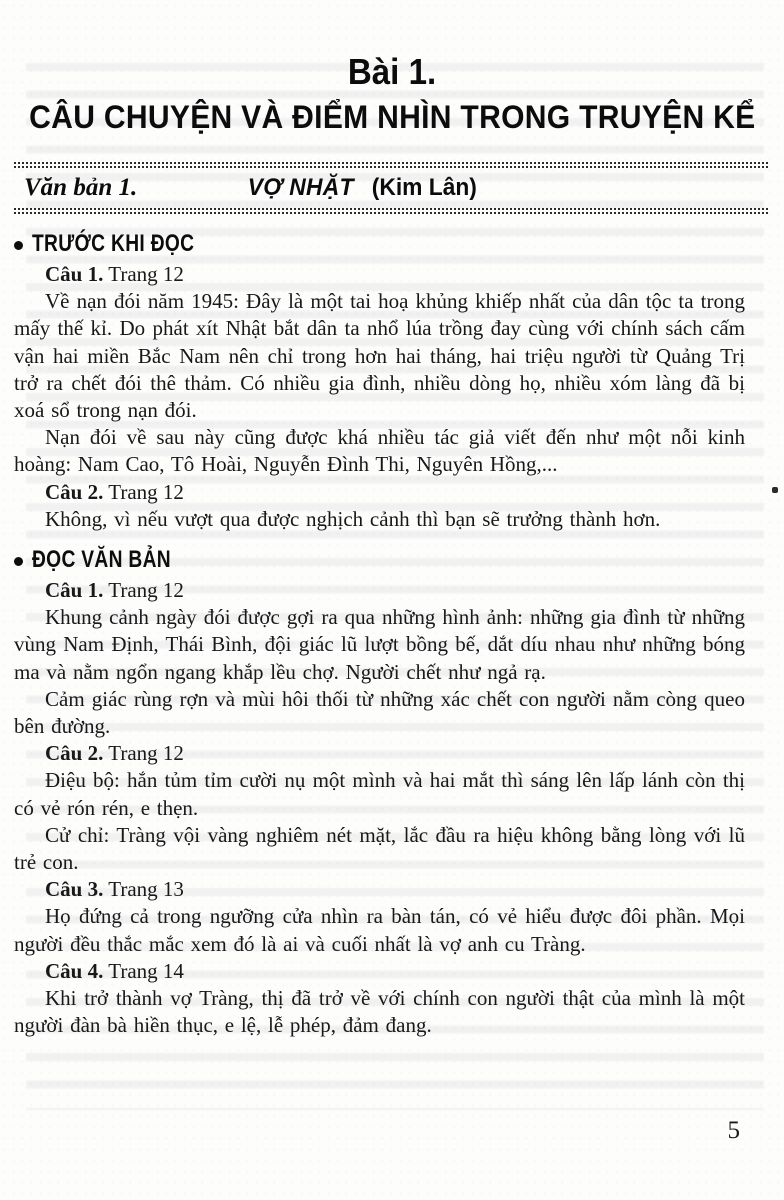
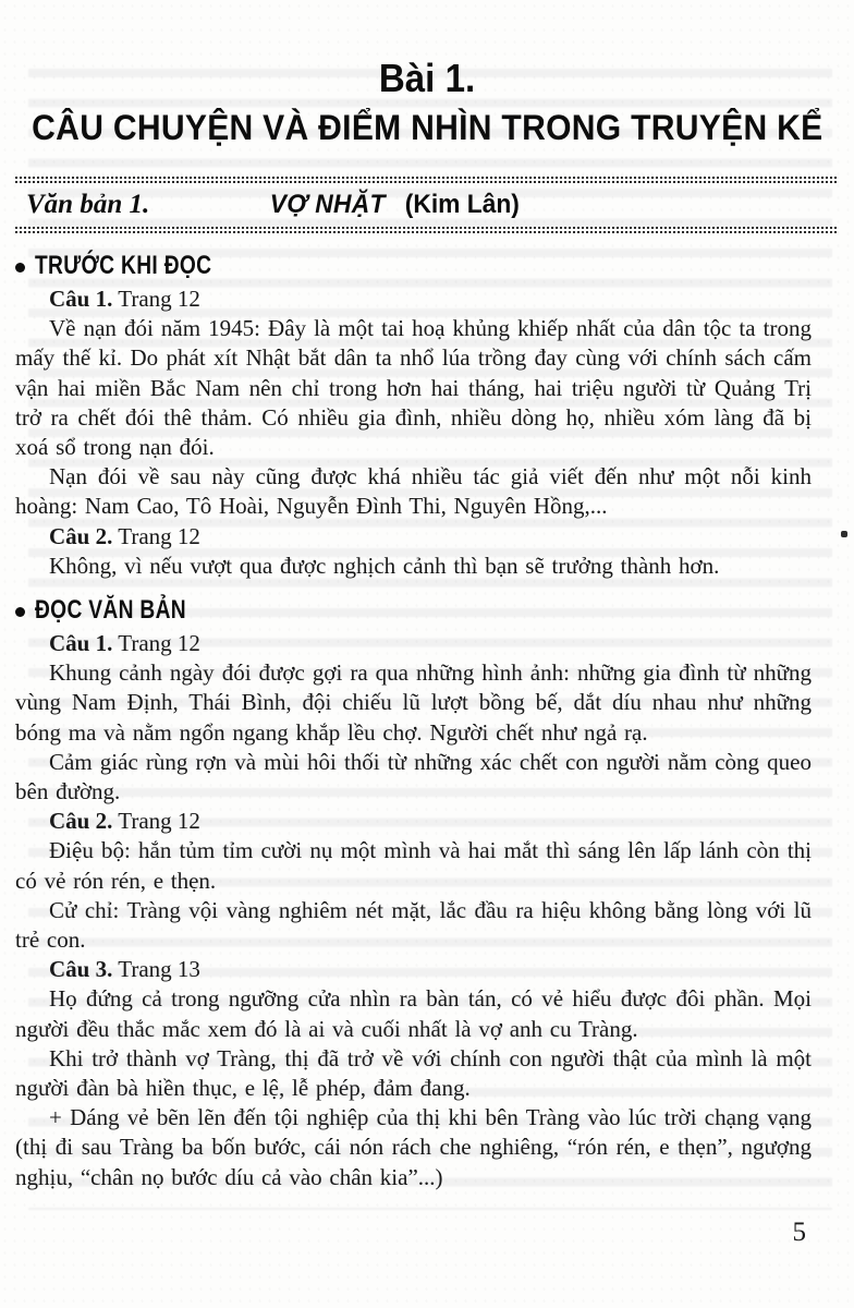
  Bài 1.
  CÂU CHUYỆN VÀ ĐIỂM NHÌN TRONG TRUYỆN KỂ
  Văn bản 1.
  VỢ NHẶT (Kim Lân)
  TRƯỚC KHI ĐỌC
  Câu 1. Trang 12
  Về nạn đói năm 1945: Đây là một tai hoạ khủng khiếp nhất của dân tộc ta trong mấy thế kỉ. Do phát xít Nhật bắt dân ta nhổ lúa trồng đay cùng với chính sách cấm vận hai miền Bắc Nam nên chỉ trong hơn hai tháng, hai triệu người từ Quảng Trị trở ra chết đói thê thảm. Có nhiều gia đình, nhiều dòng họ, nhiều xóm làng đã bị xoá sổ trong nạn đói.
  Nạn đói về sau này cũng được khá nhiều tác giả viết đến như một nỗi kinh hoàng: Nam Cao, Tô Hoài, Nguyễn Đình Thi, Nguyên Hồng,...
  Câu 2. Trang 12
  Không, vì nếu vượt qua được nghịch cảnh thì bạn sẽ trưởng thành hơn.
  ĐỌC VĂN BẢN
  Câu 1. Trang 12
- Khung cảnh ngày đói được gợi ra qua những hình ảnh: những gia đình từ những vùng Nam Định, Thái Bình, đội giác lũ lượt bồng bế, dắt díu nhau như những bóng ma và nằm ngổn ngang khắp lều chợ. Người chết như ngả rạ.
+ Khung cảnh ngày đói được gợi ra qua những hình ảnh: những gia đình từ những vùng Nam Định, Thái Bình, đội chiếu lũ lượt bồng bế, dắt díu nhau như những bóng ma và nằm ngổn ngang khắp lều chợ. Người chết như ngả rạ.
  Cảm giác rùng rợn và mùi hôi thối từ những xác chết con người nằm còng queo bên đường.
  Câu 2. Trang 12
  Điệu bộ: hắn tủm tỉm cười nụ một mình và hai mắt thì sáng lên lấp lánh còn thị có vẻ rón rén, e thẹn.
  Cử chỉ: Tràng vội vàng nghiêm nét mặt, lắc đầu ra hiệu không bằng lòng với lũ trẻ con.
  Câu 3. Trang 13
  Họ đứng cả trong ngưỡng cửa nhìn ra bàn tán, có vẻ hiểu được đôi phần. Mọi người đều thắc mắc xem đó là ai và cuối nhất là vợ anh cu Tràng.
- Câu 4. Trang 14
  Khi trở thành vợ Tràng, thị đã trở về với chính con người thật của mình là một người đàn bà hiền thục, e lệ, lễ phép, đảm đang.
+ + Dáng vẻ bẽn lẽn đến tội nghiệp của thị khi bên Tràng vào lúc trời chạng vạng (thị đi sau Tràng ba bốn bước, cái nón rách che nghiêng, “rón rén, e thẹn”, ngượng nghịu, “chân nọ bước díu cả vào chân kia”...)
  5
